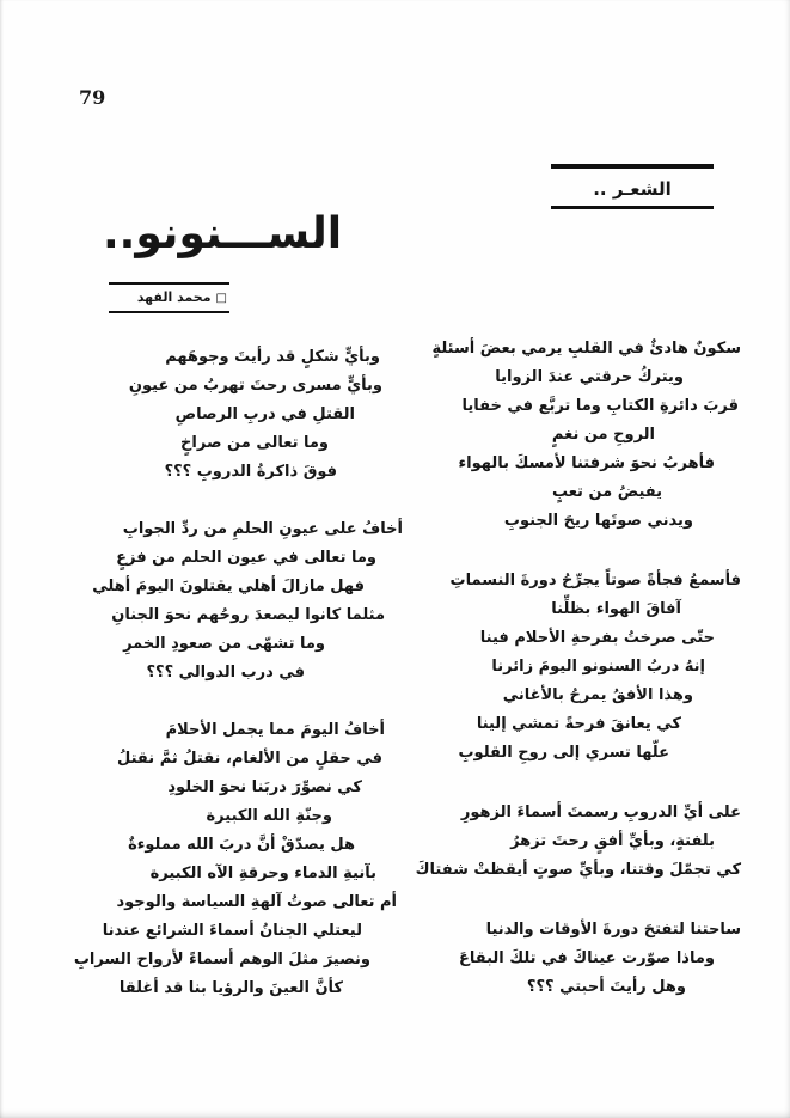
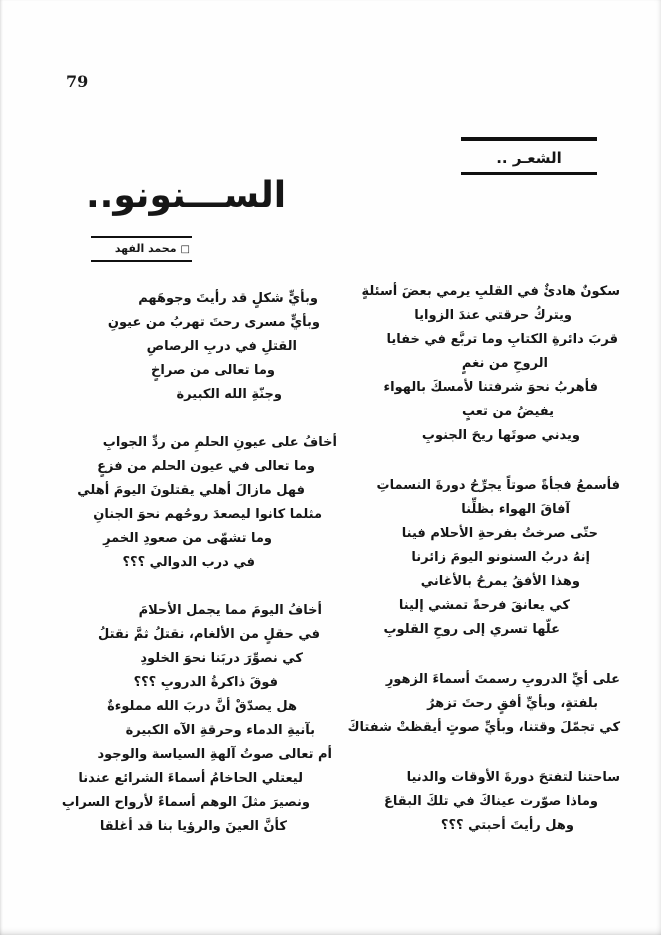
  79
  الشعـر ..
  الســـنونو..
  □محمد الفهد
  سكونٌ هادئٌ في القلبِ يرمي بعضَ أسئلةٍ
  ويتركُ حرقتي عندَ الزوايا
  قربَ دائرةِ الكتابِ وما تربَّع في خفايا
  الروحِ من نغمٍ
  فأهربُ نحوَ شرفتنا لأمسكَ بالهواء
  يفيضُ من تعبٍ
  ويدني صوتَها ريحَ الجنوبِ
  فأسمعُ فجأةً صوتاً يجرِّحُ دورةَ النسماتِ
  آفاقَ الهواء بظلِّنا
  حتّى صرختُ بفرحةِ الأحلام فينا
  إنهُ دربُ السنونو اليومَ زائرنا
  وهذا الأفقُ يمرحُ بالأغاني
  كي يعانقَ فرحةً تمشي إلينا
  علّها تسري إلى روحِ القلوبِ
  على أيِّ الدروبِ رسمتَ أسماءَ الزهورِ
  بلفتةٍ، وبأيِّ أفقٍ رحتَ تزهرُ
  كي تجمّلَ وقتنا، وبأيِّ صوتٍ أيقظتْ شفتاكَ
  ساحتنا لتفتحَ دورةَ الأوقات والدنيا
  وماذا صوّرت عيناكَ في تلكَ البقاعَ
  وهل رأيتَ أحبتي ؟؟؟
  وبأيٍّ شكلٍ قد رأيتَ وجوهَهم
  وبأيٍّ مسرى رحتَ تهربُ من عيونِ
  القتلِ في دربِ الرصاصِ
  وما تعالى من صراخٍ
- فوقَ ذاكرةُ الدروبِ ؟؟؟
+ وجنّةِ الله الكبيرة
  أخافُ على عيونِ الحلمِ من ردِّ الجوابِ
  وما تعالى في عيون الحلم من فزعٍ
  فهل مازالَ أهلي يقتلونَ اليومَ أهلي
  مثلما كانوا ليصعدَ روحُهم نحوَ الجنانِ
  وما تشهّى من صعودِ الخمرِ
  في درب الدوالي ؟؟؟
  أخافُ اليومَ مما يجمل الأحلامَ
  في حقلٍ من الألغام، نقتلُ ثمَّ نقتلُ
  كي نصوِّرَ دربَنا نحوَ الخلودِ
- وجنّةِ الله الكبيرة
+ فوقَ ذاكرةُ الدروبِ ؟؟؟
  هل يصدّقْ أنَّ دربَ الله مملوءةٌ
  بآنيةِ الدماء وحرقةِ الآه الكبيرة
  أم تعالى صوتُ آلهةِ السياسة والوجود
- ليعتلي الجنانُ أسماءَ الشرائع عندنا
+ ليعتلي الحاخامُ أسماءَ الشرائع عندنا
  ونصيرَ مثلَ الوهم أسماءً لأرواح السرابِ
  كأنَّ العينَ والرؤيا بنا قد أغلقا
